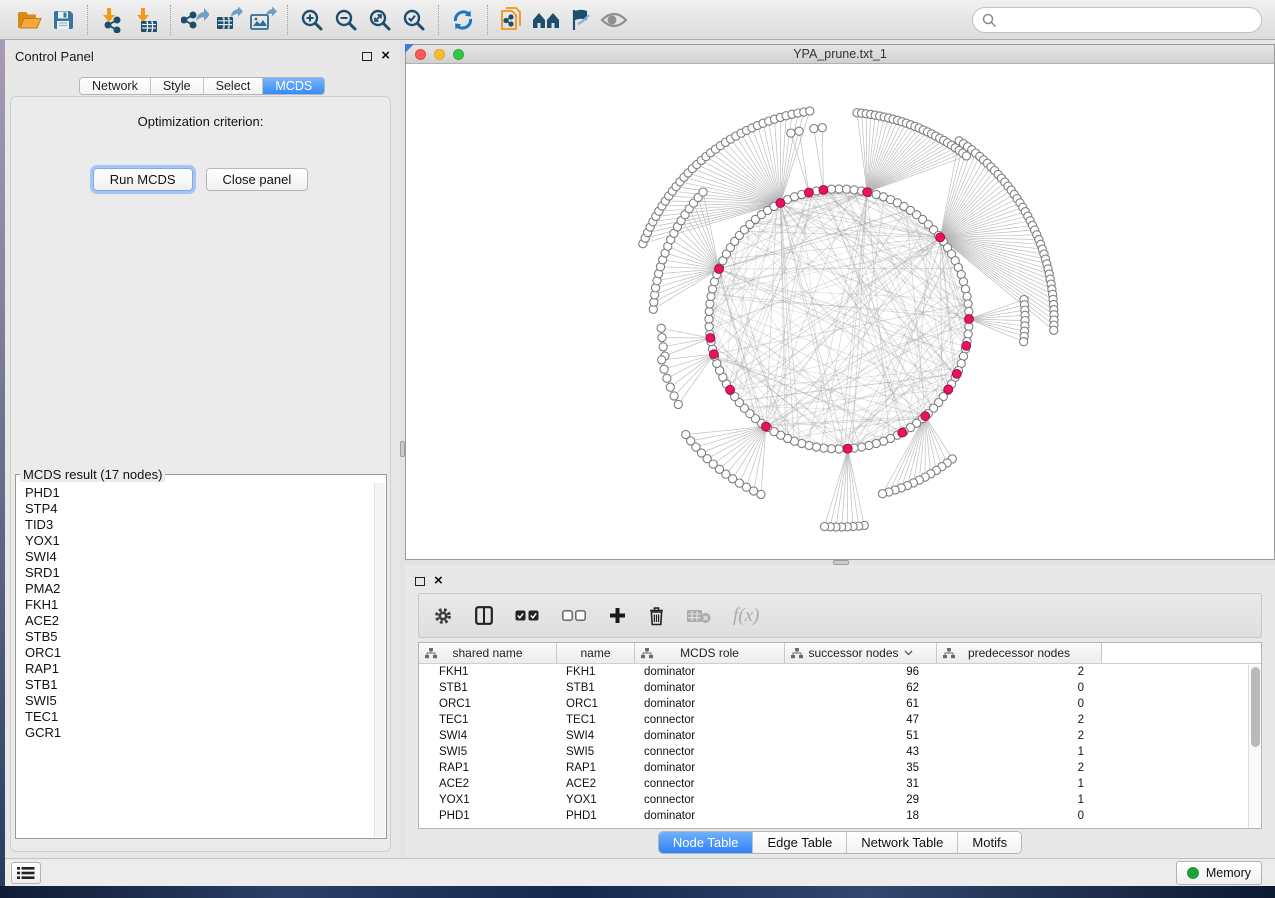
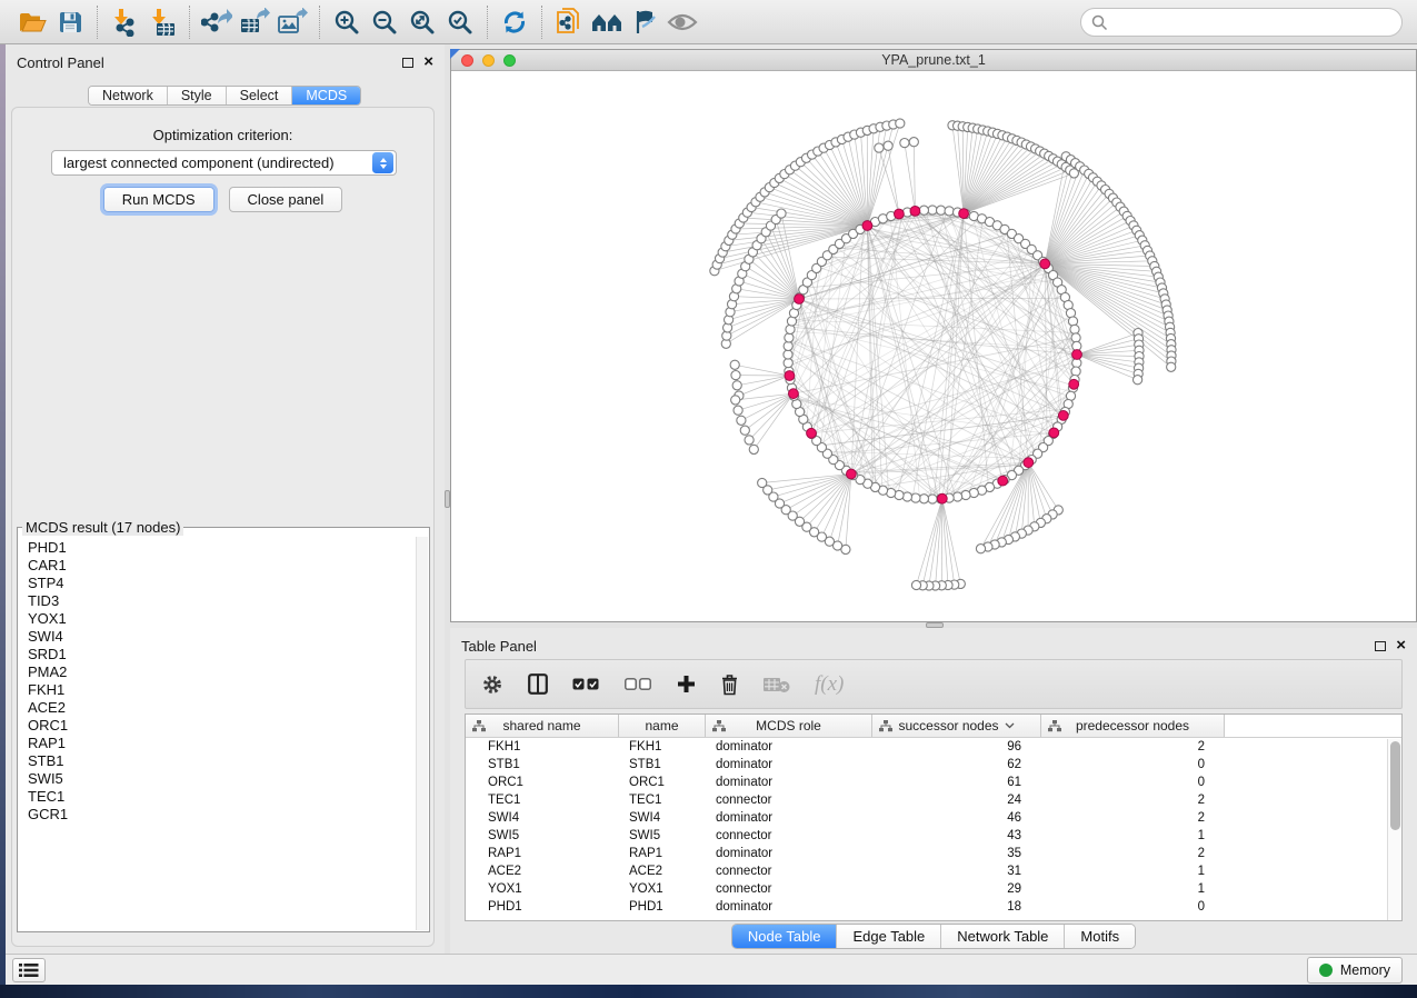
  Control Panel
  ×
  Network
  Style
  Select
  MCDS
  Optimization criterion:
+ largest connected component (undirected)
  Run MCDS
  Close panel
  MCDS result (17 nodes)
  PHD1
+ CAR1
  STP4
  TID3
  YOX1
  SWI4
  SRD1
  PMA2
  FKH1
  ACE2
- STB5
  ORC1
  RAP1
  STB1
  SWI5
  TEC1
  GCR1
  YPA_prune.txt_1
+ Table Panel
  ×
  f(x)
  shared name
  name
  MCDS role
  successor nodes
  predecessor nodes
  FKH1
  FKH1
  dominator
  96
  2
  STB1
  STB1
  dominator
  62
  0
  ORC1
  ORC1
  dominator
  61
  0
  TEC1
  TEC1
  connector
- 47
+ 24
  2
  SWI4
  SWI4
  dominator
- 51
+ 46
  2
  SWI5
  SWI5
  connector
  43
  1
  RAP1
  RAP1
  dominator
  35
  2
  ACE2
  ACE2
  connector
  31
  1
  YOX1
  YOX1
  connector
  29
  1
  PHD1
  PHD1
  dominator
  18
  0
  Node Table
  Edge Table
  Network Table
  Motifs
  Memory
